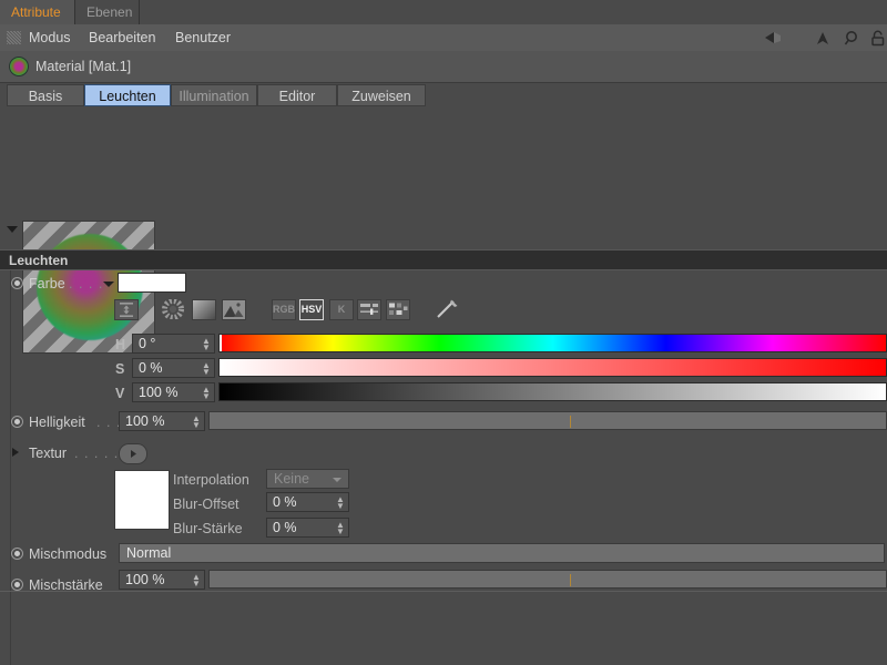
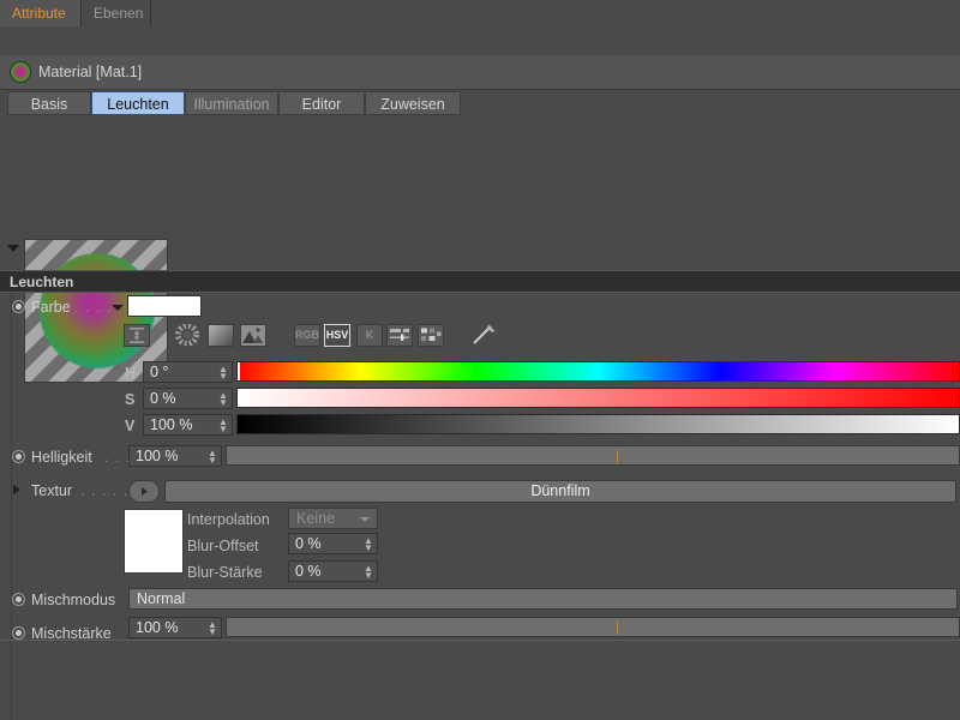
  Attribute
  Ebenen
- Modus
- Bearbeiten
- Benutzer
  Material [Mat.1]
  Basis
  Leuchten
  Illumination
  Editor
  Zuweisen
  Leuchten
  Farbe
  . . . .
  RGB
  HSV
  K
  H
  0 °
  ▲
  ▼
  S
  0 %
  ▲
  ▼
  V
  100 %
  ▲
  ▼
  Helligkeit
  100 %
  ▲
  ▼
  Textur
  . . . . .
+ Dünnfilm
  Interpolation
  Keine
  Blur-Offset
  0 %
  ▲
  ▼
  Blur-Stärke
  0 %
  ▲
  ▼
  Mischmodus
  Normal
  Mischstärke
  100 %
  ▲
  ▼
